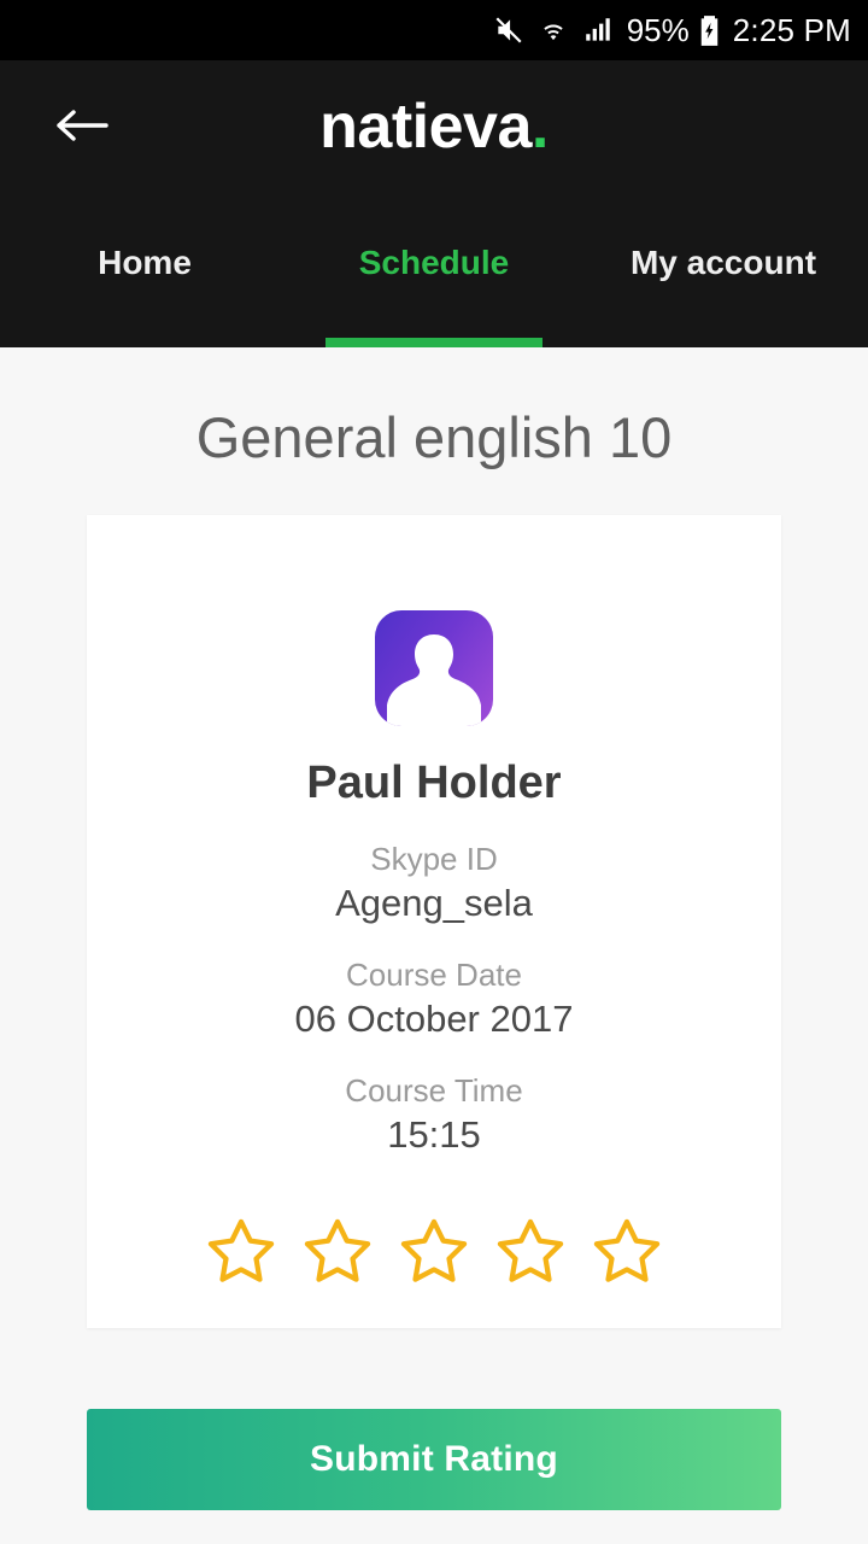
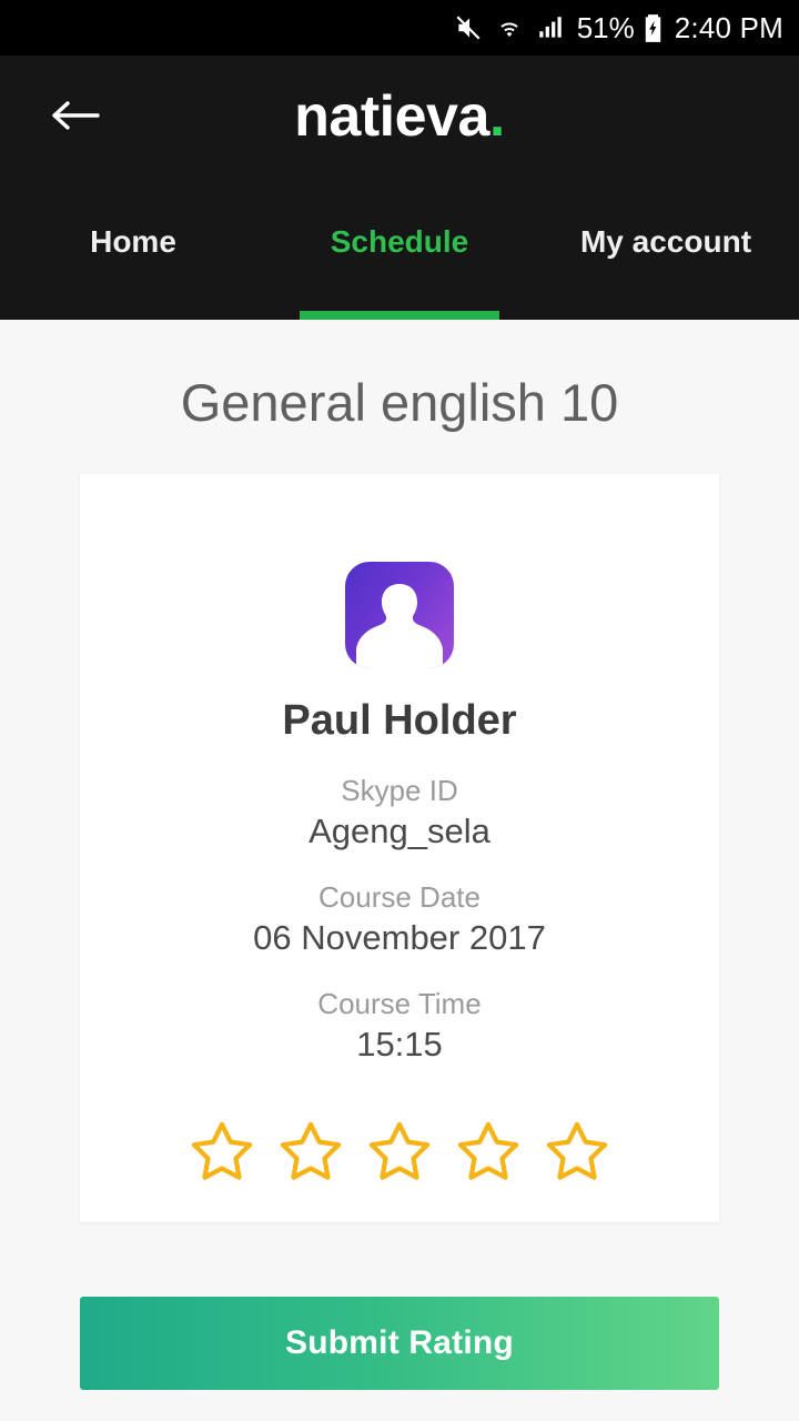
- 95%
+ 51%
- 2:25 PM
+ 2:40 PM
  natieva.
  Home
  Schedule
  My account
  General english 10
  Paul Holder
  Skype ID
  Ageng_sela
  Course Date
- 06 October 2017
+ 06 November 2017
  Course Time
  15:15
  Submit Rating
